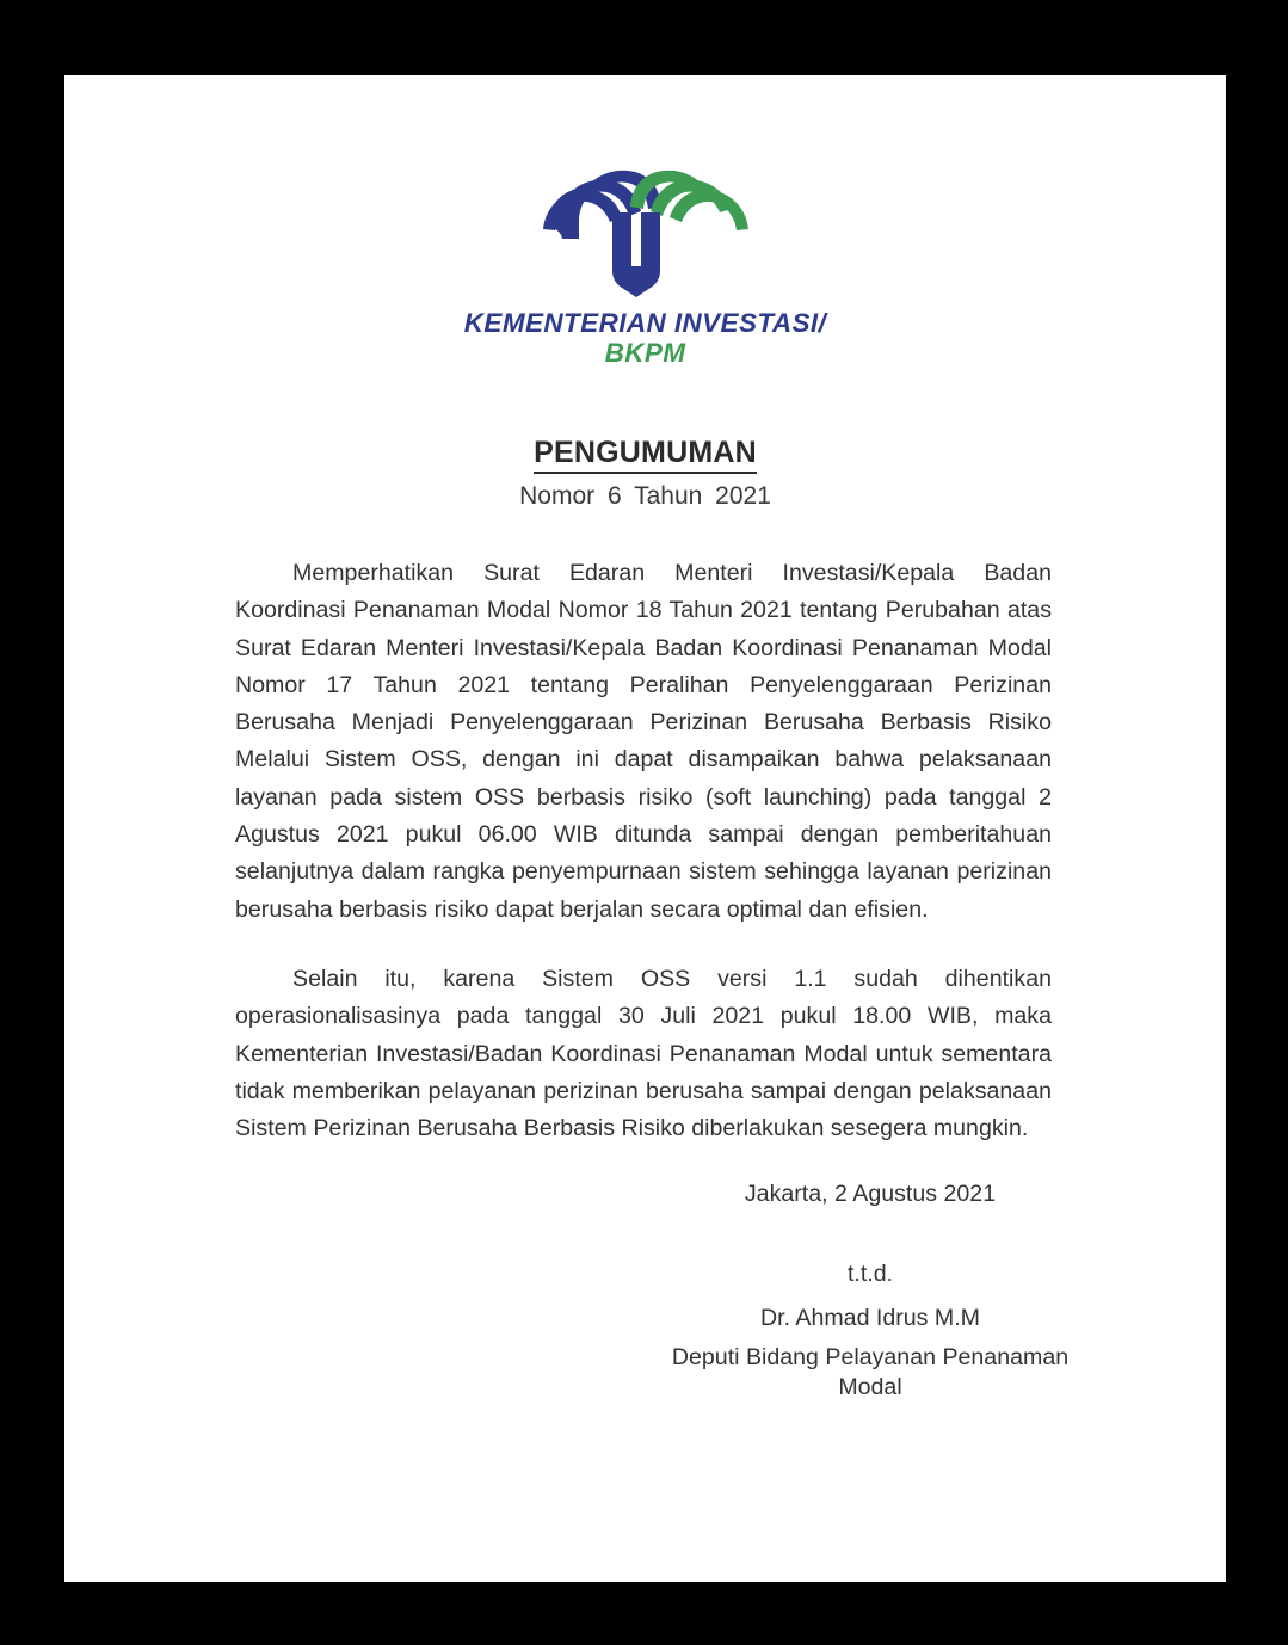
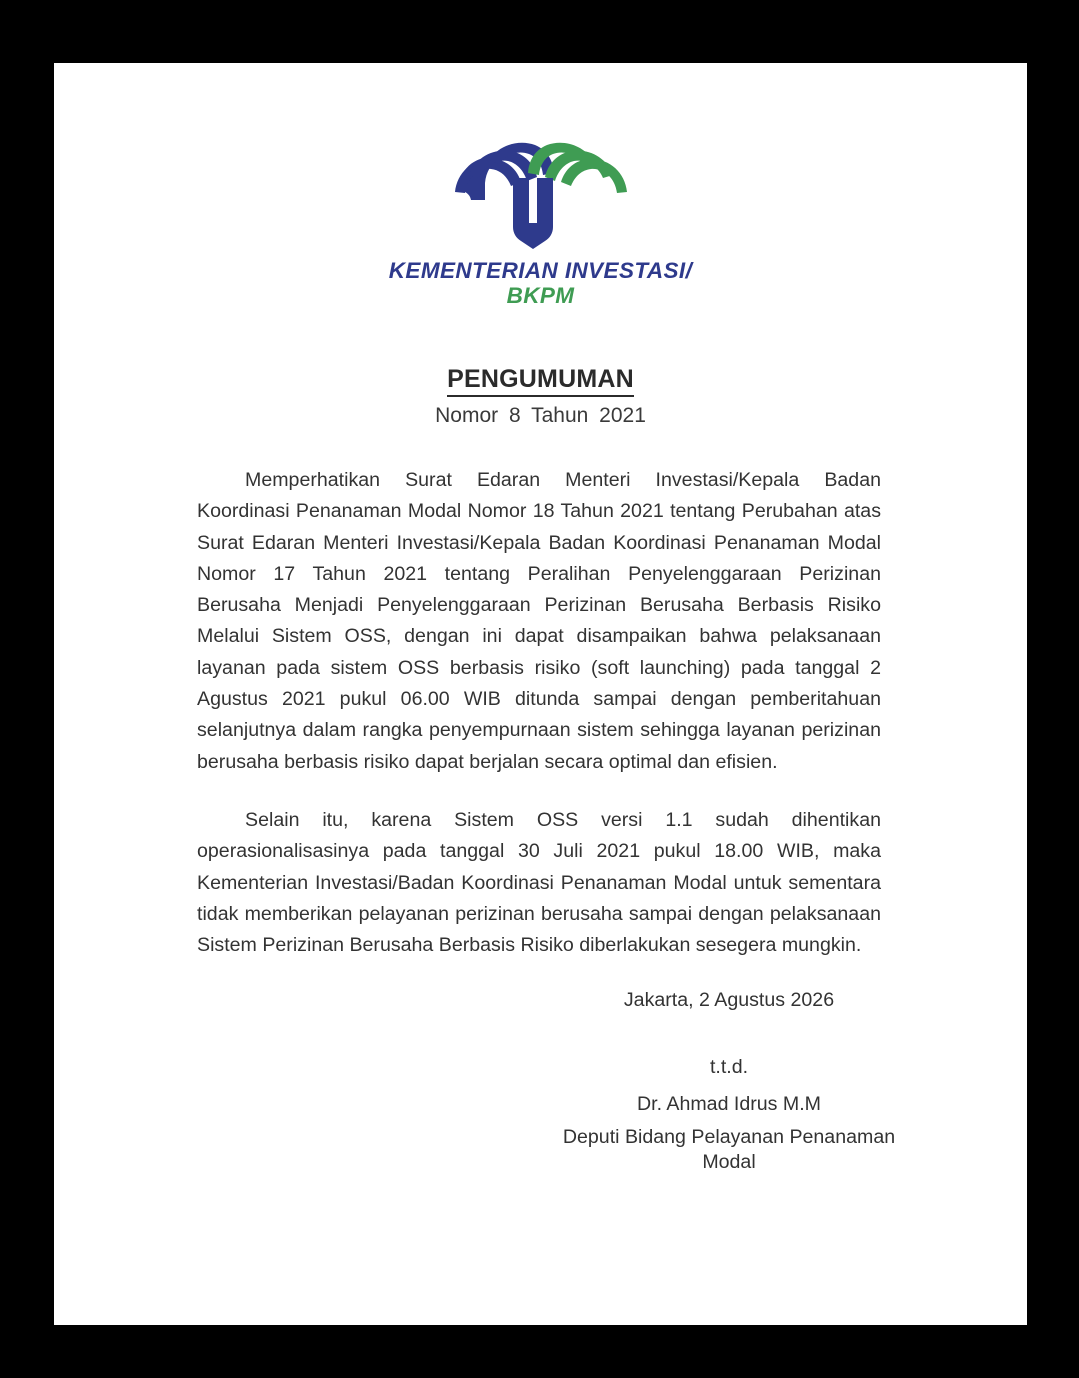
  KEMENTERIAN INVESTASI/
  BKPM
  PENGUMUMAN
- Nomor 6 Tahun 2021
+ Nomor 8 Tahun 2021
  Memperhatikan Surat Edaran Menteri Investasi/Kepala Badan Koordinasi Penanaman Modal Nomor 18 Tahun 2021 tentang Perubahan atas Surat Edaran Menteri Investasi/Kepala Badan Koordinasi Penanaman Modal Nomor 17 Tahun 2021 tentang Peralihan Penyelenggaraan Perizinan Berusaha Menjadi Penyelenggaraan Perizinan Berusaha Berbasis Risiko Melalui Sistem OSS, dengan ini dapat disampaikan bahwa pelaksanaan layanan pada sistem OSS berbasis risiko (soft launching) pada tanggal 2 Agustus 2021 pukul 06.00 WIB ditunda sampai dengan pemberitahuan selanjutnya dalam rangka penyempurnaan sistem sehingga layanan perizinan berusaha berbasis risiko dapat berjalan secara optimal dan efisien.
  Selain itu, karena Sistem OSS versi 1.1 sudah dihentikan operasionalisasinya pada tanggal 30 Juli 2021 pukul 18.00 WIB, maka Kementerian Investasi/Badan Koordinasi Penanaman Modal untuk sementara tidak memberikan pelayanan perizinan berusaha sampai dengan pelaksanaan Sistem Perizinan Berusaha Berbasis Risiko diberlakukan sesegera mungkin.
- Jakarta, 2 Agustus 2021
+ Jakarta, 2 Agustus 2026
  t.t.d.
  Dr. Ahmad Idrus M.M
  Deputi Bidang Pelayanan Penanaman Modal
